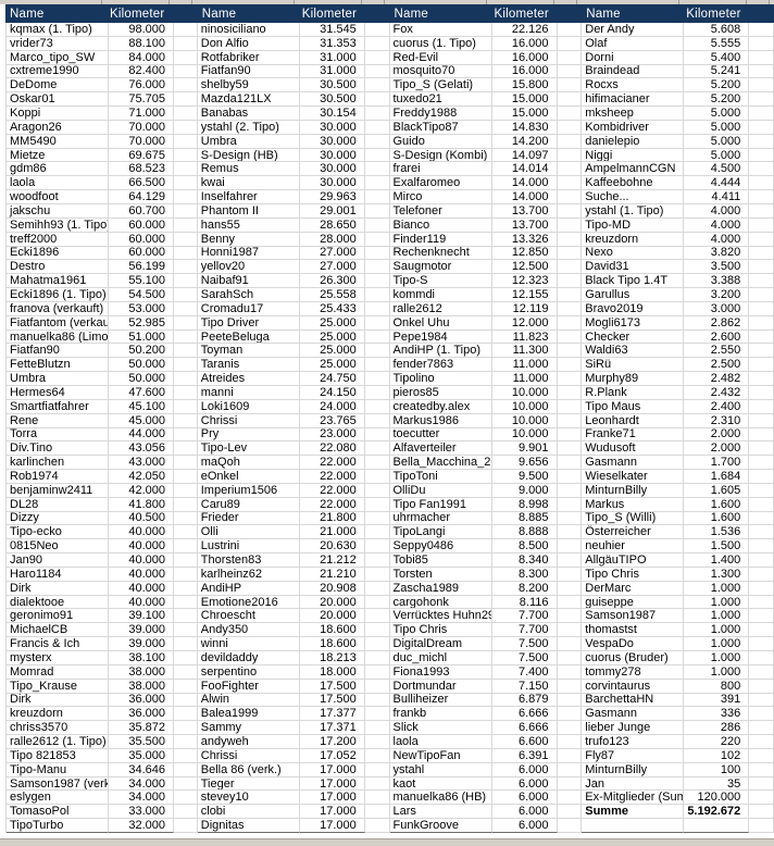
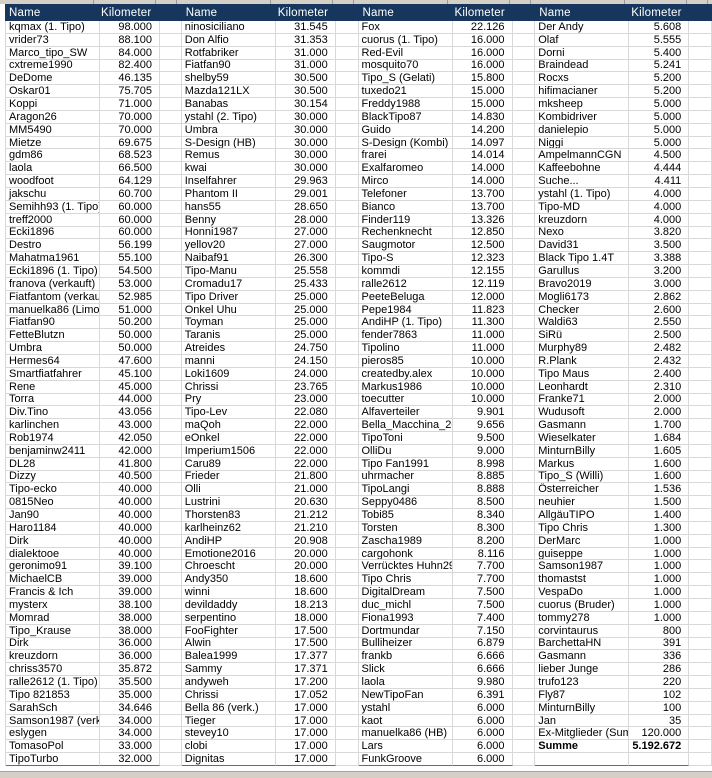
  Name
  Kilometer
  kqmax (1. Tipo)
  98.000
  vrider73
  88.100
  Marco_tipo_SW
  84.000
  cxtreme1990
  82.400
  DeDome
- 76.000
+ 46.135
  Oskar01
  75.705
  Koppi
  71.000
  Aragon26
  70.000
  MM5490
  70.000
  Mietze
  69.675
  gdm86
  68.523
  laola
  66.500
  woodfoot
  64.129
  jakschu
  60.700
  Semihh93 (1. Tipo
  60.000
  treff2000
  60.000
  Ecki1896
  60.000
  Destro
  56.199
  Mahatma1961
  55.100
  Ecki1896 (1. Tipo)
  54.500
  franova (verkauft)
  53.000
  Fiatfantom (verkau
  52.985
  manuelka86 (Limo
  51.000
  Fiatfan90
  50.200
  FetteBlutzn
  50.000
  Umbra
  50.000
  Hermes64
  47.600
  Smartfiatfahrer
  45.100
  Rene
  45.000
  Torra
  44.000
  Div.Tino
  43.056
  karlinchen
  43.000
  Rob1974
  42.050
  benjaminw2411
  42.000
  DL28
  41.800
  Dizzy
  40.500
  Tipo-ecko
  40.000
  0815Neo
  40.000
  Jan90
  40.000
  Haro1184
  40.000
  Dirk
  40.000
  dialektooe
  40.000
  geronimo91
  39.100
  MichaelCB
  39.000
  Francis & Ich
  39.000
  mysterx
  38.100
  Momrad
  38.000
  Tipo_Krause
  38.000
  Dirk
  36.000
  kreuzdorn
  36.000
  chriss3570
  35.872
  ralle2612 (1. Tipo)
  35.500
  Tipo 821853
  35.000
- Tipo-Manu
+ SarahSch
  34.646
  Samson1987 (verk
  34.000
  eslygen
  34.000
  TomasoPol
  33.000
  TipoTurbo
  32.000
  Name
  Kilometer
  ninosiciliano
  31.545
  Don Alfio
  31.353
  Rotfabriker
  31.000
  Fiatfan90
  31.000
  shelby59
  30.500
  Mazda121LX
  30.500
  Banabas
  30.154
  ystahl (2. Tipo)
  30.000
  Umbra
  30.000
  S-Design (HB)
  30.000
  Remus
  30.000
  kwai
  30.000
  Inselfahrer
  29.963
  Phantom II
  29.001
  hans55
  28.650
  Benny
  28.000
  Honni1987
  27.000
  yellov20
  27.000
  Naibaf91
  26.300
- SarahSch
+ Tipo-Manu
  25.558
  Cromadu17
  25.433
  Tipo Driver
  25.000
- PeeteBeluga
+ Onkel Uhu
  25.000
  Toyman
  25.000
  Taranis
  25.000
  Atreides
  24.750
  manni
  24.150
  Loki1609
  24.000
  Chrissi
  23.765
  Pry
  23.000
  Tipo-Lev
  22.080
  maQoh
  22.000
  eOnkel
  22.000
  Imperium1506
  22.000
  Caru89
  22.000
  Frieder
  21.800
  Olli
  21.000
  Lustrini
  20.630
  Thorsten83
  21.212
  karlheinz62
  21.210
  AndiHP
  20.908
  Emotione2016
  20.000
  Chroescht
  20.000
  Andy350
  18.600
  winni
  18.600
  devildaddy
  18.213
  serpentino
  18.000
  FooFighter
  17.500
  Alwin
  17.500
  Balea1999
  17.377
  Sammy
  17.371
  andyweh
  17.200
  Chrissi
  17.052
  Bella 86 (verk.)
  17.000
  Tieger
  17.000
  stevey10
  17.000
  clobi
  17.000
  Dignitas
  17.000
  Name
  Kilometer
  Fox
  22.126
  cuorus (1. Tipo)
  16.000
  Red-Evil
  16.000
  mosquito70
  16.000
  Tipo_S (Gelati)
  15.800
  tuxedo21
  15.000
  Freddy1988
  15.000
  BlackTipo87
  14.830
  Guido
  14.200
  S-Design (Kombi)
  14.097
  frarei
  14.014
  Exalfaromeo
  14.000
  Mirco
  14.000
  Telefoner
  13.700
  Bianco
  13.700
  Finder119
  13.326
  Rechenknecht
  12.850
  Saugmotor
  12.500
  Tipo-S
  12.323
  kommdi
  12.155
  ralle2612
  12.119
- Onkel Uhu
+ PeeteBeluga
  12.000
  Pepe1984
  11.823
  AndiHP (1. Tipo)
  11.300
  fender7863
  11.000
  Tipolino
  11.000
  pieros85
  10.000
  createdby.alex
  10.000
  Markus1986
  10.000
  toecutter
  10.000
  Alfaverteiler
  9.901
  Bella_Macchina_2
  9.656
  TipoToni
  9.500
  OlliDu
  9.000
  Tipo Fan1991
  8.998
  uhrmacher
  8.885
  TipoLangi
  8.888
  Seppy0486
  8.500
  Tobi85
  8.340
  Torsten
  8.300
  Zascha1989
  8.200
  cargohonk
  8.116
  Verrücktes Huhn2
  7.700
  Tipo Chris
  7.700
  DigitalDream
  7.500
  duc_michl
  7.500
  Fiona1993
  7.400
  Dortmundar
  7.150
  Bulliheizer
  6.879
  frankb
  6.666
  Slick
  6.666
  laola
- 6.600
+ 9.980
  NewTipoFan
  6.391
  ystahl
  6.000
  kaot
  6.000
  manuelka86 (HB)
  6.000
  Lars
  6.000
  FunkGroove
  6.000
  Name
  Kilometer
  Der Andy
  5.608
  Olaf
  5.555
  Dorni
  5.400
  Braindead
  5.241
  Rocxs
  5.200
  hifimacianer
  5.200
  mksheep
  5.000
  Kombidriver
  5.000
  danielepio
  5.000
  Niggi
  5.000
  AmpelmannCGN
  4.500
  Kaffeebohne
  4.444
  Suche...
  4.411
  ystahl (1. Tipo)
  4.000
  Tipo-MD
  4.000
  kreuzdorn
  4.000
  Nexo
  3.820
  David31
  3.500
  Black Tipo 1.4T
  3.388
  Garullus
  3.200
  Bravo2019
  3.000
  Mogli6173
  2.862
  Checker
  2.600
  Waldi63
  2.550
  SiRü
  2.500
  Murphy89
  2.482
  R.Plank
  2.432
  Tipo Maus
  2.400
  Leonhardt
  2.310
  Franke71
  2.000
  Wudusoft
  2.000
  Gasmann
  1.700
  Wieselkater
  1.684
  MinturnBilly
  1.605
  Markus
  1.600
  Tipo_S (Willi)
  1.600
  Österreicher
  1.536
  neuhier
  1.500
  AllgäuTIPO
  1.400
  Tipo Chris
  1.300
  DerMarc
  1.000
  guiseppe
  1.000
  Samson1987
  1.000
  thomastst
  1.000
  VespaDo
  1.000
  cuorus (Bruder)
  1.000
  tommy278
  1.000
  corvintaurus
  800
  BarchettaHN
  391
  Gasmann
  336
  lieber Junge
  286
  trufo123
  220
  Fly87
  102
  MinturnBilly
  100
  Jan
  35
  Ex-Mitglieder (Sum
  120.000
  Summe
  5.192.672
